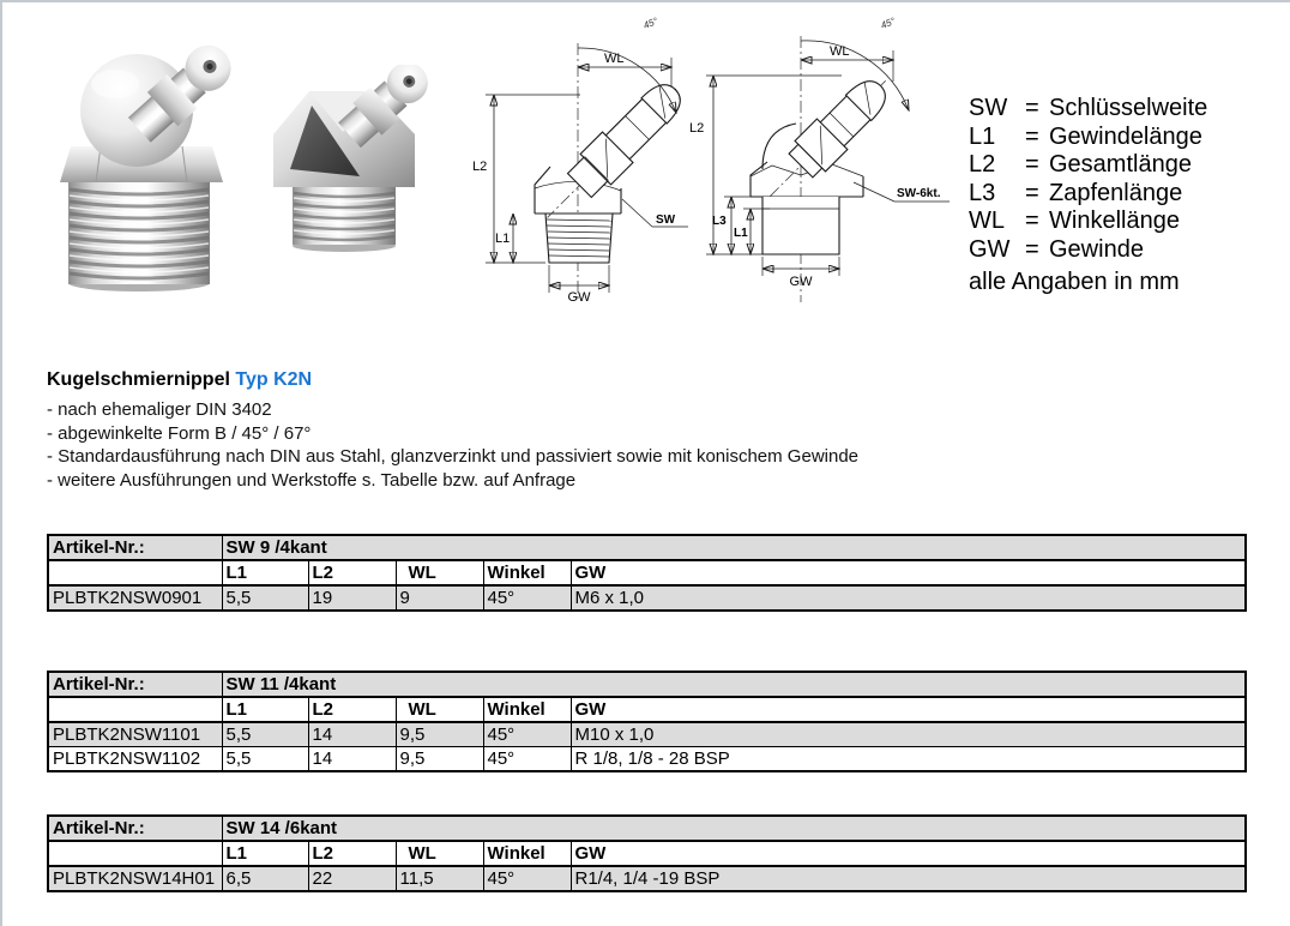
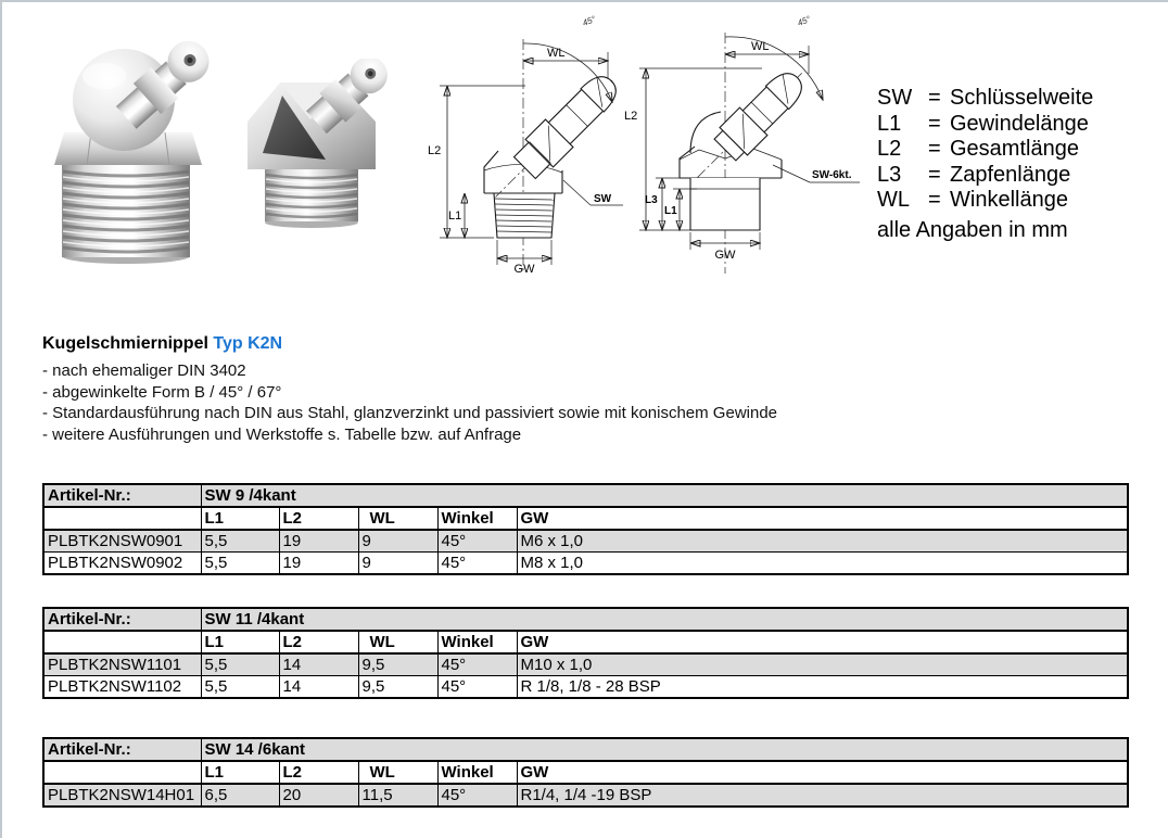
  WL
  L2
  L1
  GW
  SW
  WL
  L2
  L3
  L1
  GW
  SW-6kt.
  SW = Schlüsselweite
  L1 = Gewindelänge
  L2 = Gesamtlänge
  L3 = Zapfenlänge
  WL = Winkellänge
- GW = Gewinde
  alle Angaben in mm
  Kugelschmiernippel Typ K2N
  - nach ehemaliger DIN 3402
  - abgewinkelte Form B / 45° / 67°
  - Standardausführung nach DIN aus Stahl, glanzverzinkt und passiviert sowie mit konischem Gewinde
  - weitere Ausführungen und Werkstoffe s. Tabelle bzw. auf Anfrage
  Artikel-Nr.:	SW 9 /4kant
  	L1	L2	WL	Winkel	GW
  PLBTK2NSW0901	5,5	19	9	45°	M6 x 1,0
+ PLBTK2NSW0902	5,5	19	9	45°	M8 x 1,0
  Artikel-Nr.:	SW 11 /4kant
  	L1	L2	WL	Winkel	GW
  PLBTK2NSW1101	5,5	14	9,5	45°	M10 x 1,0
  PLBTK2NSW1102	5,5	14	9,5	45°	R 1/8, 1/8 - 28 BSP
  Artikel-Nr.:	SW 14 /6kant
  	L1	L2	WL	Winkel	GW
- PLBTK2NSW14H01	6,5	22	11,5	45°	R1/4, 1/4 -19 BSP
+ PLBTK2NSW14H01	6,5	20	11,5	45°	R1/4, 1/4 -19 BSP
